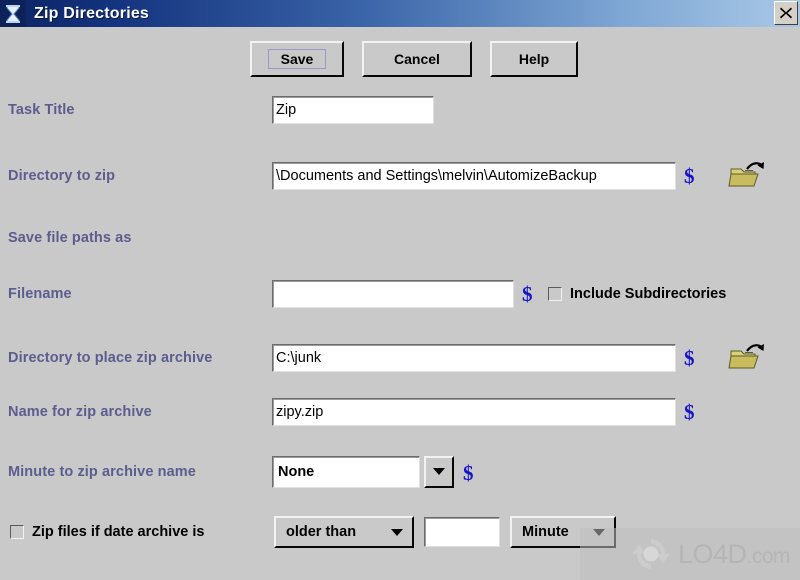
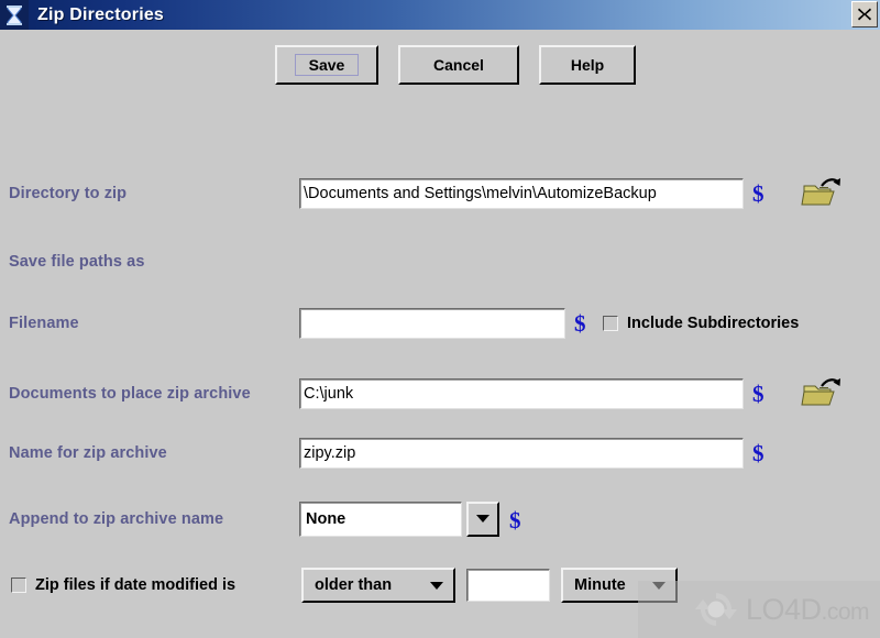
  Zip Directories
  Save
  Cancel
  Help
- Task Title
- Zip
  Directory to zip
  \Documents and Settings\melvin\AutomizeBackup
  $
  Save file paths as
  Filename
  $
  Include Subdirectories
- Directory to place zip archive
+ Documents to place zip archive
  C:\junk
  $
  Name for zip archive
  zipy.zip
  $
- Minute to zip archive name
+ Append to zip archive name
  None
  $
- Zip files if date archive is
+ Zip files if date modified is
  older than
  Minute
